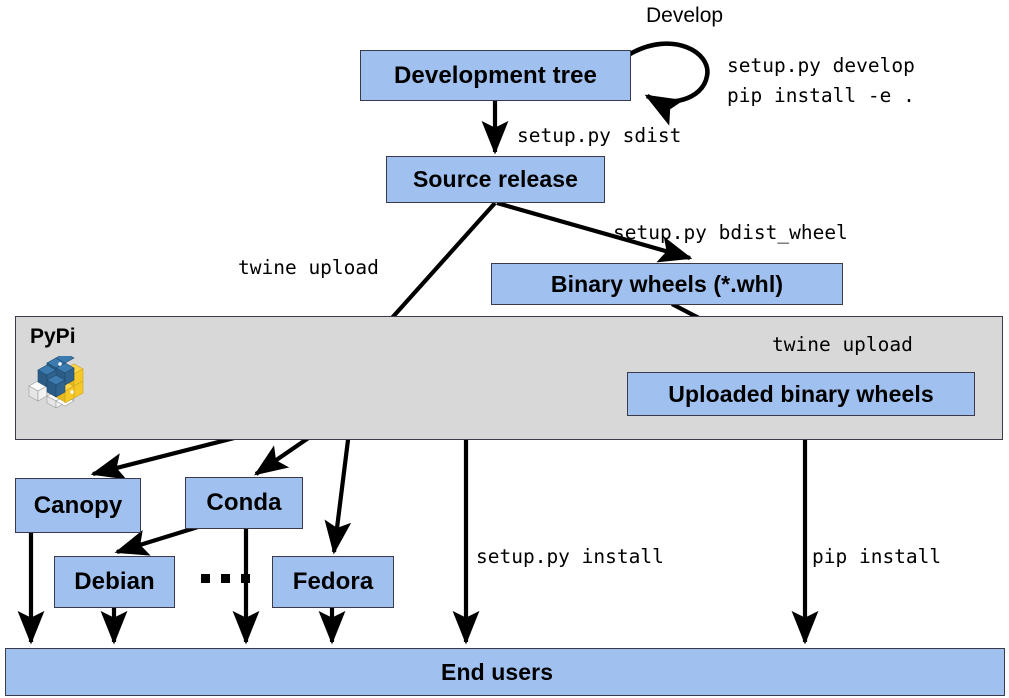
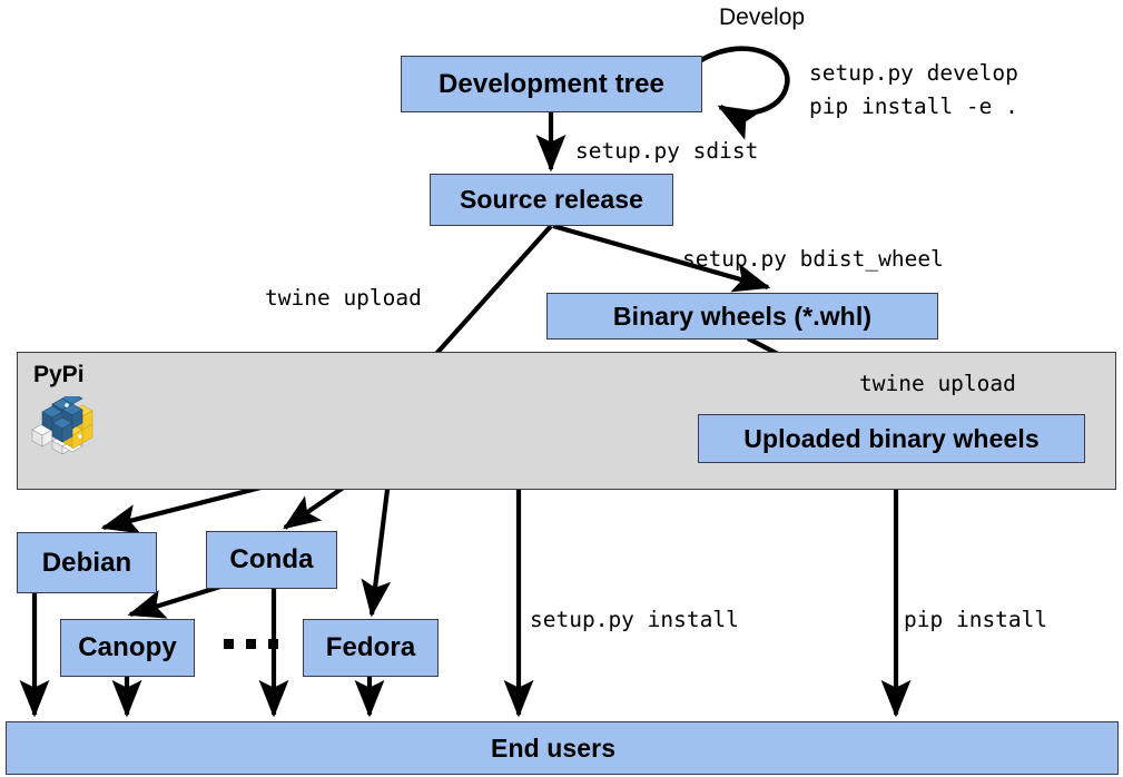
  PyPi
  Development tree
  Source release
  Binary wheels (*.whl)
  Uploaded binary wheels
- Canopy
+ Debian
  Conda
- Debian
+ Canopy
  Fedora
  End users
  Develop
  setup.py develop
  pip install -e .
  setup.py sdist
  setup.py bdist_wheel
  twine upload
  twine upload
  setup.py install
  pip install
